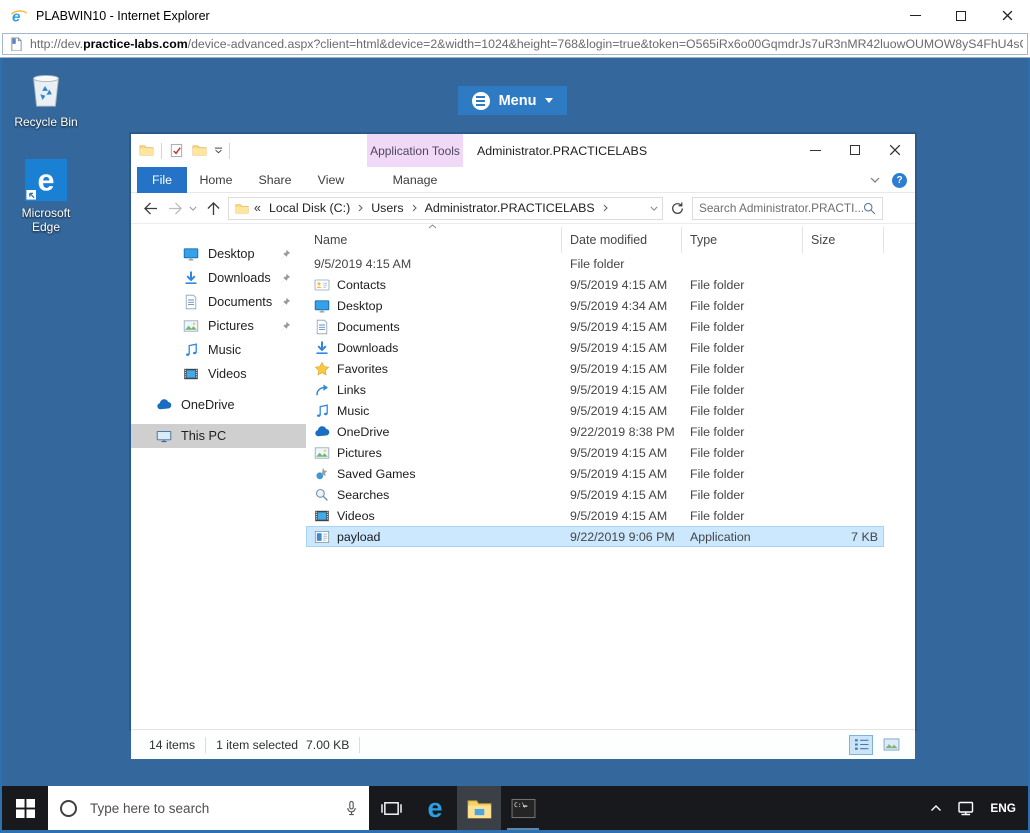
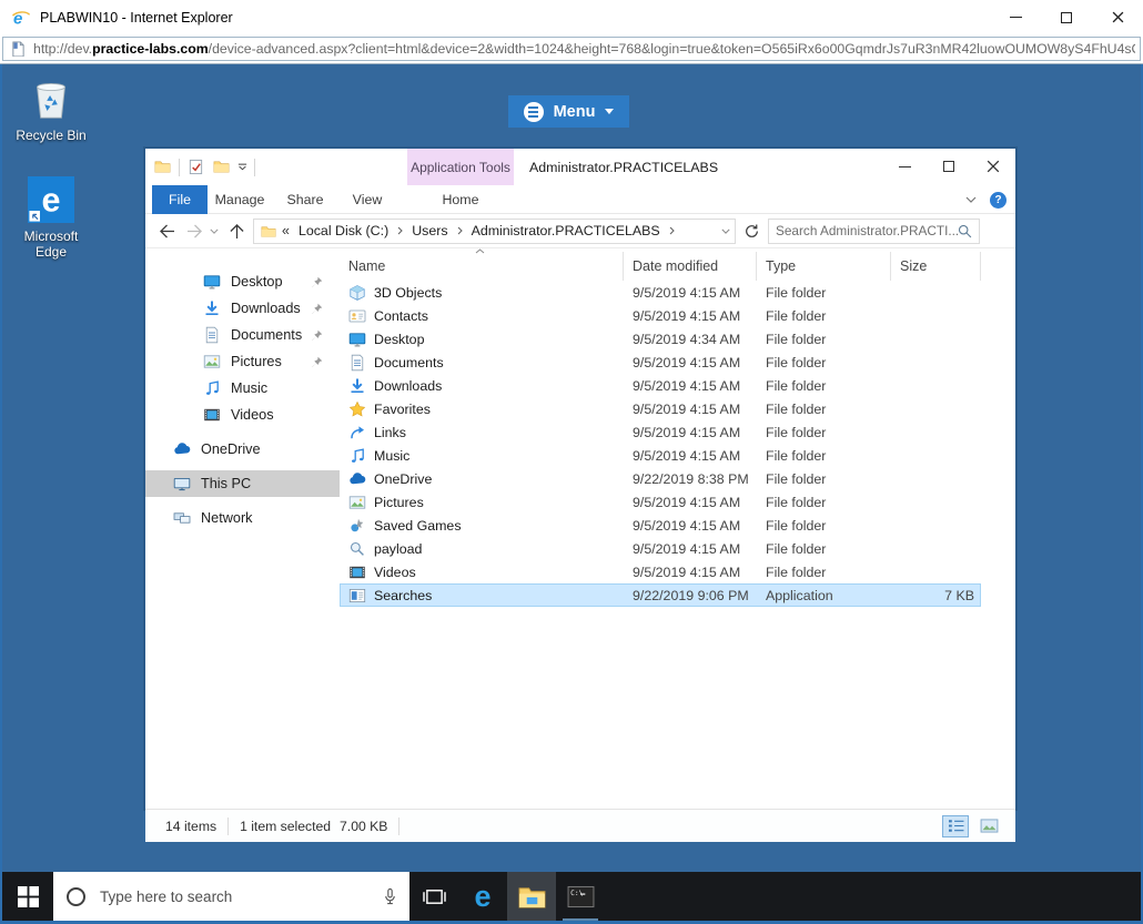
  e
  PLABWIN10 - Internet Explorer
  http://dev.practice-labs.com/device-advanced.aspx?client=html&device=2&width=1024&height=768&login=true&token=O565iRx6o00GqmdrJs7uR3nMR42luowOUMOW8yS4FhU4s
  Recycle Bin
  e
  Microsoft Edge
  Menu
  Application Tools
  Administrator.PRACTICELABS
  File
- Home
+ Manage
  Share
  View
- Manage
+ Home
  ?
  «
  Local Disk (C:)
  Users
  Administrator.PRACTICELABS
  Search Administrator.PRACTI..
  Desktop
  Downloads
  Documents
  Pictures
  Music
  Videos
  OneDrive
  This PC
+ Network
  Name
  Date modified
  Type
  Size
+ 3D Objects
  9/5/2019 4:15 AM
  File folder
  Contacts
  9/5/2019 4:15 AM
  File folder
  Desktop
  9/5/2019 4:34 AM
  File folder
  Documents
  9/5/2019 4:15 AM
  File folder
  Downloads
  9/5/2019 4:15 AM
  File folder
  Favorites
  9/5/2019 4:15 AM
  File folder
  Links
  9/5/2019 4:15 AM
  File folder
  Music
  9/5/2019 4:15 AM
  File folder
  OneDrive
  9/22/2019 8:38 PM
  File folder
  Pictures
  9/5/2019 4:15 AM
  File folder
  Saved Games
  9/5/2019 4:15 AM
  File folder
- Searches
+ payload
  9/5/2019 4:15 AM
  File folder
  Videos
  9/5/2019 4:15 AM
  File folder
- payload
+ Searches
  9/22/2019 9:06 PM
  Application
  7 KB
  14 items
  1 item selected
  7.00 KB
  Type here to search
  e
- ENG
